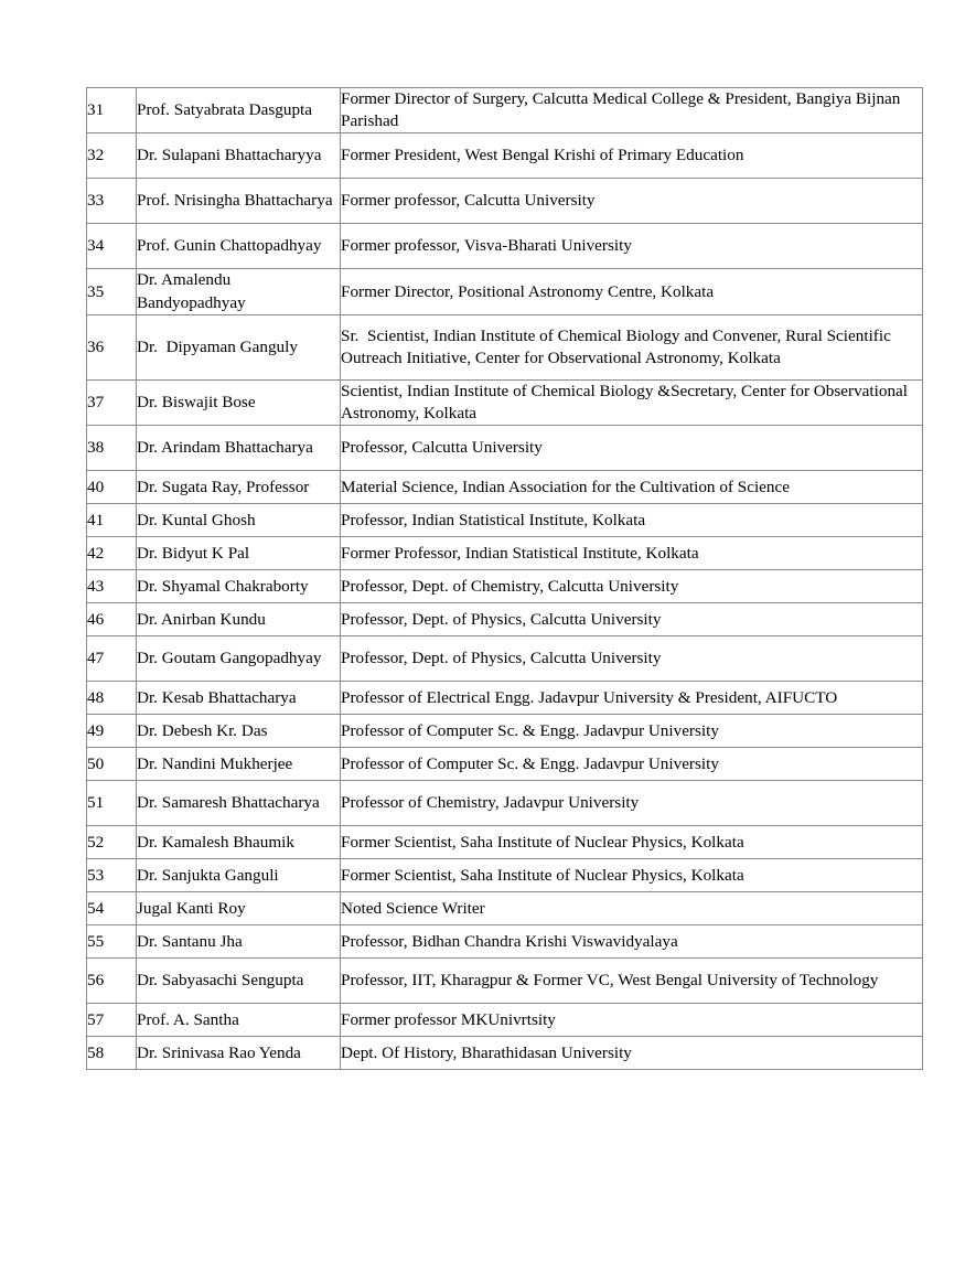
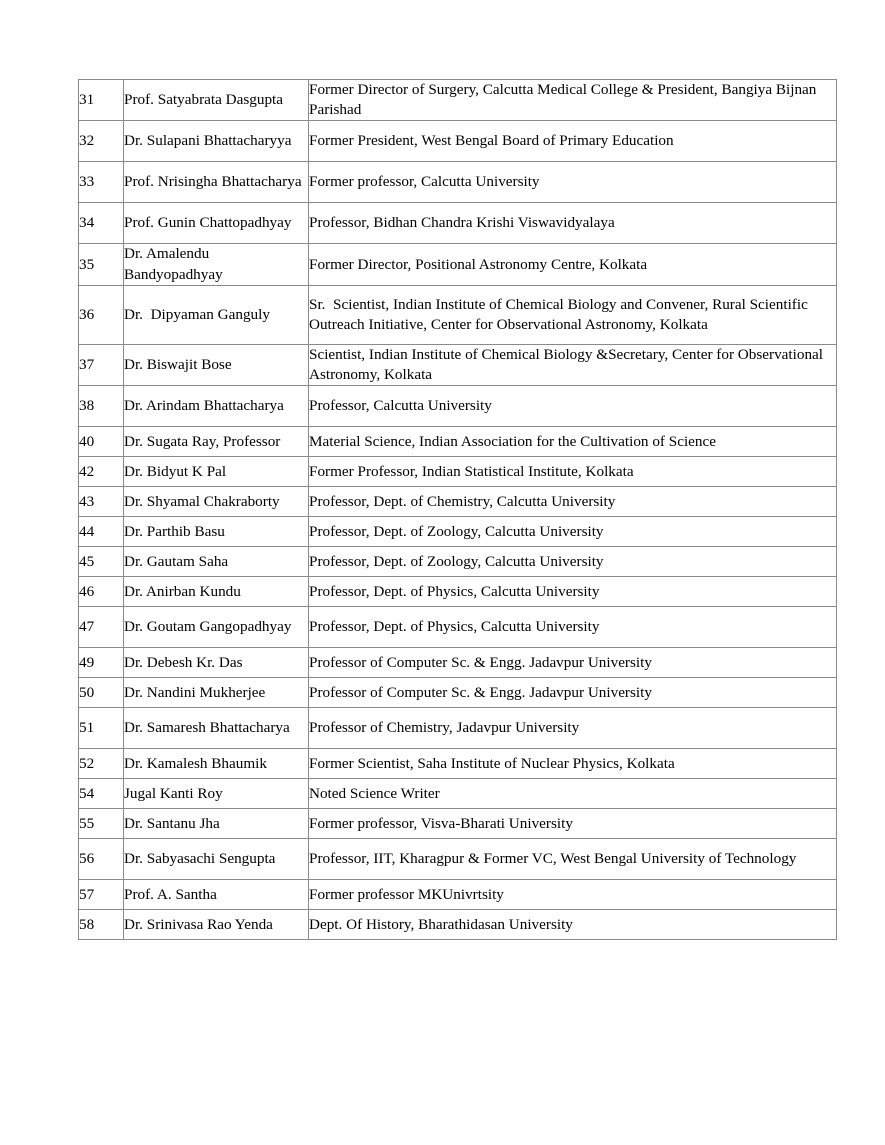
  31	Prof. Satyabrata Dasgupta	Former Director of Surgery, Calcutta Medical College & President, Bangiya Bijnan Parishad
- 32	Dr. Sulapani Bhattacharyya	Former President, West Bengal Krishi of Primary Education
+ 32	Dr. Sulapani Bhattacharyya	Former President, West Bengal Board of Primary Education
  33	Prof. Nrisingha Bhattacharya	Former professor, Calcutta University
- 34	Prof. Gunin Chattopadhyay	Former professor, Visva-Bharati University
+ 34	Prof. Gunin Chattopadhyay	Professor, Bidhan Chandra Krishi Viswavidyalaya
  35	Dr. Amalendu Bandyopadhyay	Former Director, Positional Astronomy Centre, Kolkata
  36	Dr. Dipyaman Ganguly	Sr. Scientist, Indian Institute of Chemical Biology and Convener, Rural Scientific Outreach Initiative, Center for Observational Astronomy, Kolkata
  37	Dr. Biswajit Bose	Scientist, Indian Institute of Chemical Biology &Secretary, Center for Observational Astronomy, Kolkata
  38	Dr. Arindam Bhattacharya	Professor, Calcutta University
  40	Dr. Sugata Ray, Professor	Material Science, Indian Association for the Cultivation of Science
- 41	Dr. Kuntal Ghosh	Professor, Indian Statistical Institute, Kolkata
  42	Dr. Bidyut K Pal	Former Professor, Indian Statistical Institute, Kolkata
  43	Dr. Shyamal Chakraborty	Professor, Dept. of Chemistry, Calcutta University
+ 44	Dr. Parthib Basu	Professor, Dept. of Zoology, Calcutta University
+ 45	Dr. Gautam Saha	Professor, Dept. of Zoology, Calcutta University
  46	Dr. Anirban Kundu	Professor, Dept. of Physics, Calcutta University
  47	Dr. Goutam Gangopadhyay	Professor, Dept. of Physics, Calcutta University
- 48	Dr. Kesab Bhattacharya	Professor of Electrical Engg. Jadavpur University & President, AIFUCTO
  49	Dr. Debesh Kr. Das	Professor of Computer Sc. & Engg. Jadavpur University
  50	Dr. Nandini Mukherjee	Professor of Computer Sc. & Engg. Jadavpur University
  51	Dr. Samaresh Bhattacharya	Professor of Chemistry, Jadavpur University
  52	Dr. Kamalesh Bhaumik	Former Scientist, Saha Institute of Nuclear Physics, Kolkata
- 53	Dr. Sanjukta Ganguli	Former Scientist, Saha Institute of Nuclear Physics, Kolkata
  54	Jugal Kanti Roy	Noted Science Writer
- 55	Dr. Santanu Jha	Professor, Bidhan Chandra Krishi Viswavidyalaya
+ 55	Dr. Santanu Jha	Former professor, Visva-Bharati University
  56	Dr. Sabyasachi Sengupta	Professor, IIT, Kharagpur & Former VC, West Bengal University of Technology
  57	Prof. A. Santha	Former professor MKUnivrtsity
  58	Dr. Srinivasa Rao Yenda	Dept. Of History, Bharathidasan University
